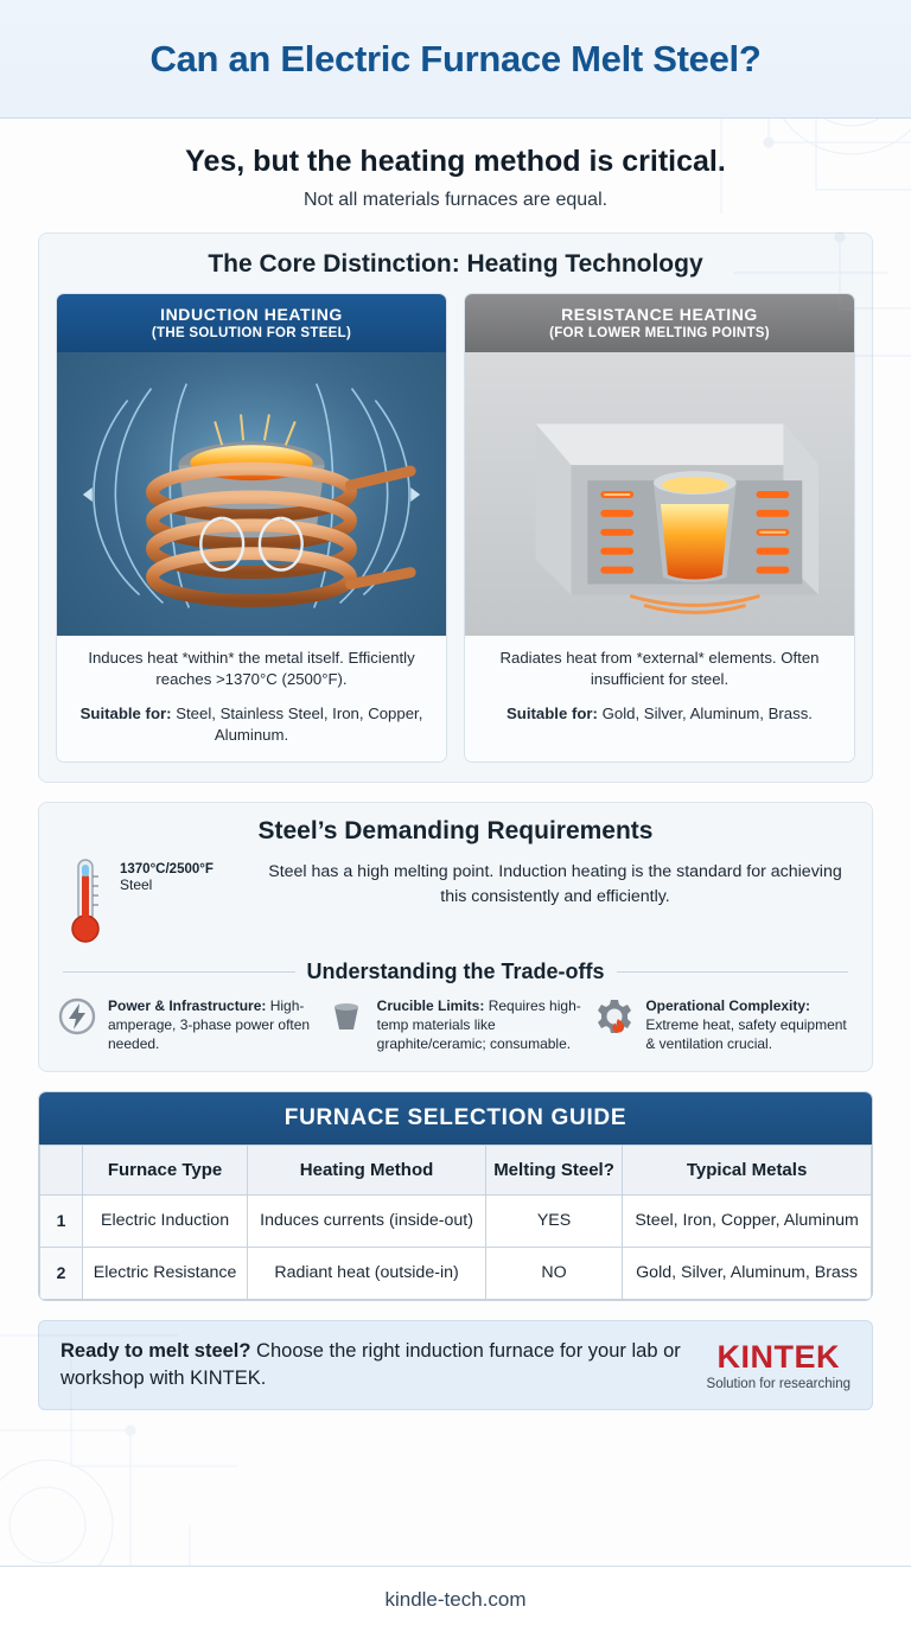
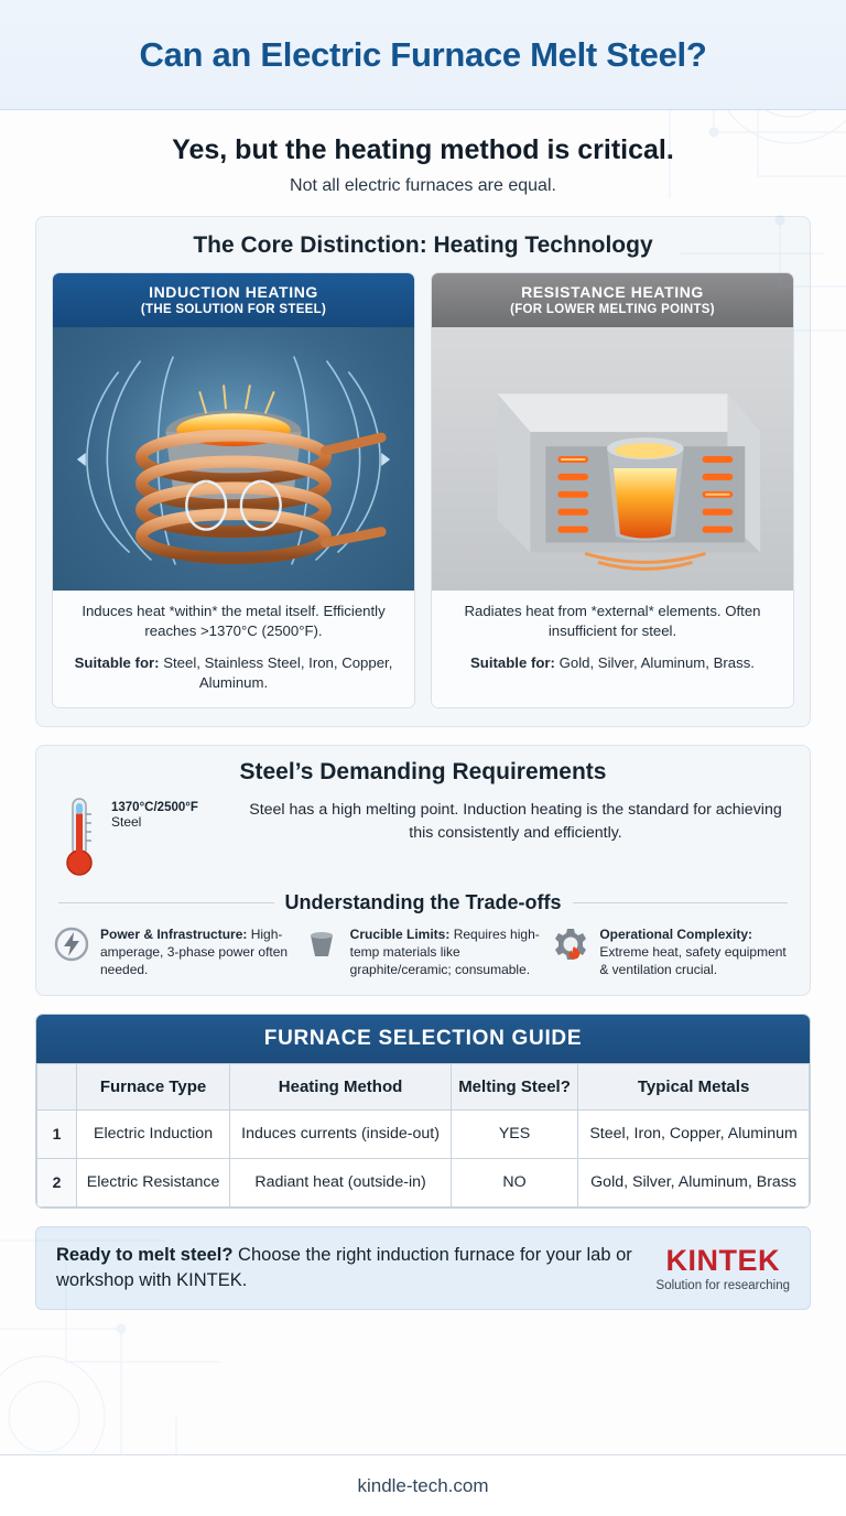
  Can an Electric Furnace Melt Steel?
  Yes, but the heating method is critical.
- Not all materials furnaces are equal.
+ Not all electric furnaces are equal.
  The Core Distinction: Heating Technology
  INDUCTION HEATING
  (THE SOLUTION FOR STEEL)
  Induces heat *within* the metal itself. Efficiently reaches >1370°C (2500°F).
  Suitable for: Steel, Stainless Steel, Iron, Copper, Aluminum.
  RESISTANCE HEATING
  (FOR LOWER MELTING POINTS)
  Radiates heat from *external* elements. Often insufficient for steel.
  Suitable for: Gold, Silver, Aluminum, Brass.
  Steel’s Demanding Requirements
  1370°C/2500°F
  Steel
  Steel has a high melting point. Induction heating is the standard for achieving this consistently and efficiently.
  Understanding the Trade-offs
  Power & Infrastructure: High-amperage, 3-phase power often needed.
  Crucible Limits: Requires high-temp materials like graphite/ceramic; consumable.
  Operational Complexity: Extreme heat, safety equipment & ventilation crucial.
  FURNACE SELECTION GUIDE
  	Furnace Type	Heating Method	Melting Steel?	Typical Metals
  1	Electric Induction	Induces currents (inside-out)	YES	Steel, Iron, Copper, Aluminum
  2	Electric Resistance	Radiant heat (outside-in)	NO	Gold, Silver, Aluminum, Brass
  Ready to melt steel? Choose the right induction furnace for your lab or workshop with KINTEK.
  KINTEK
  Solution for researching
  kindle-tech.com
